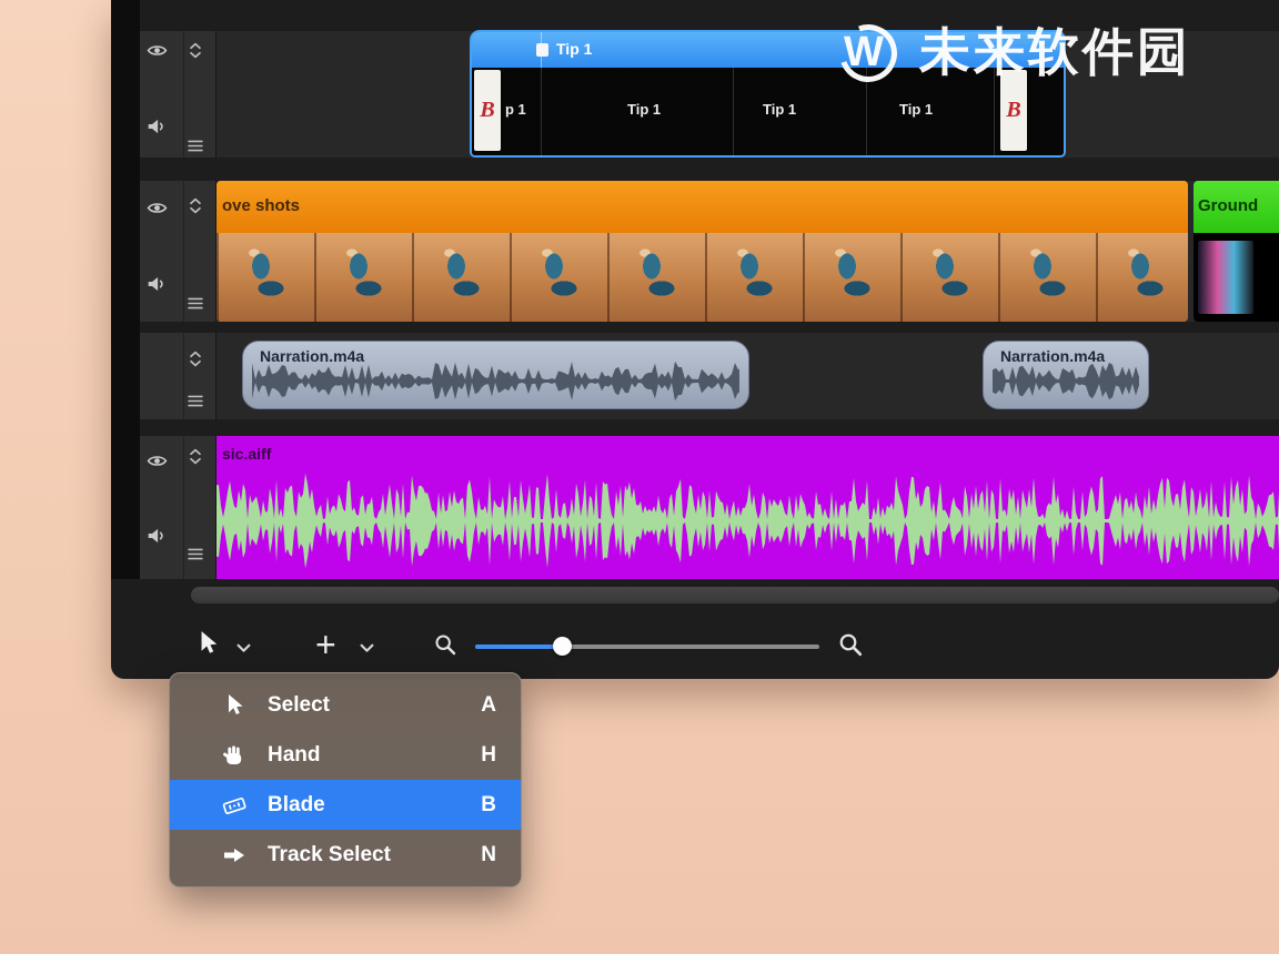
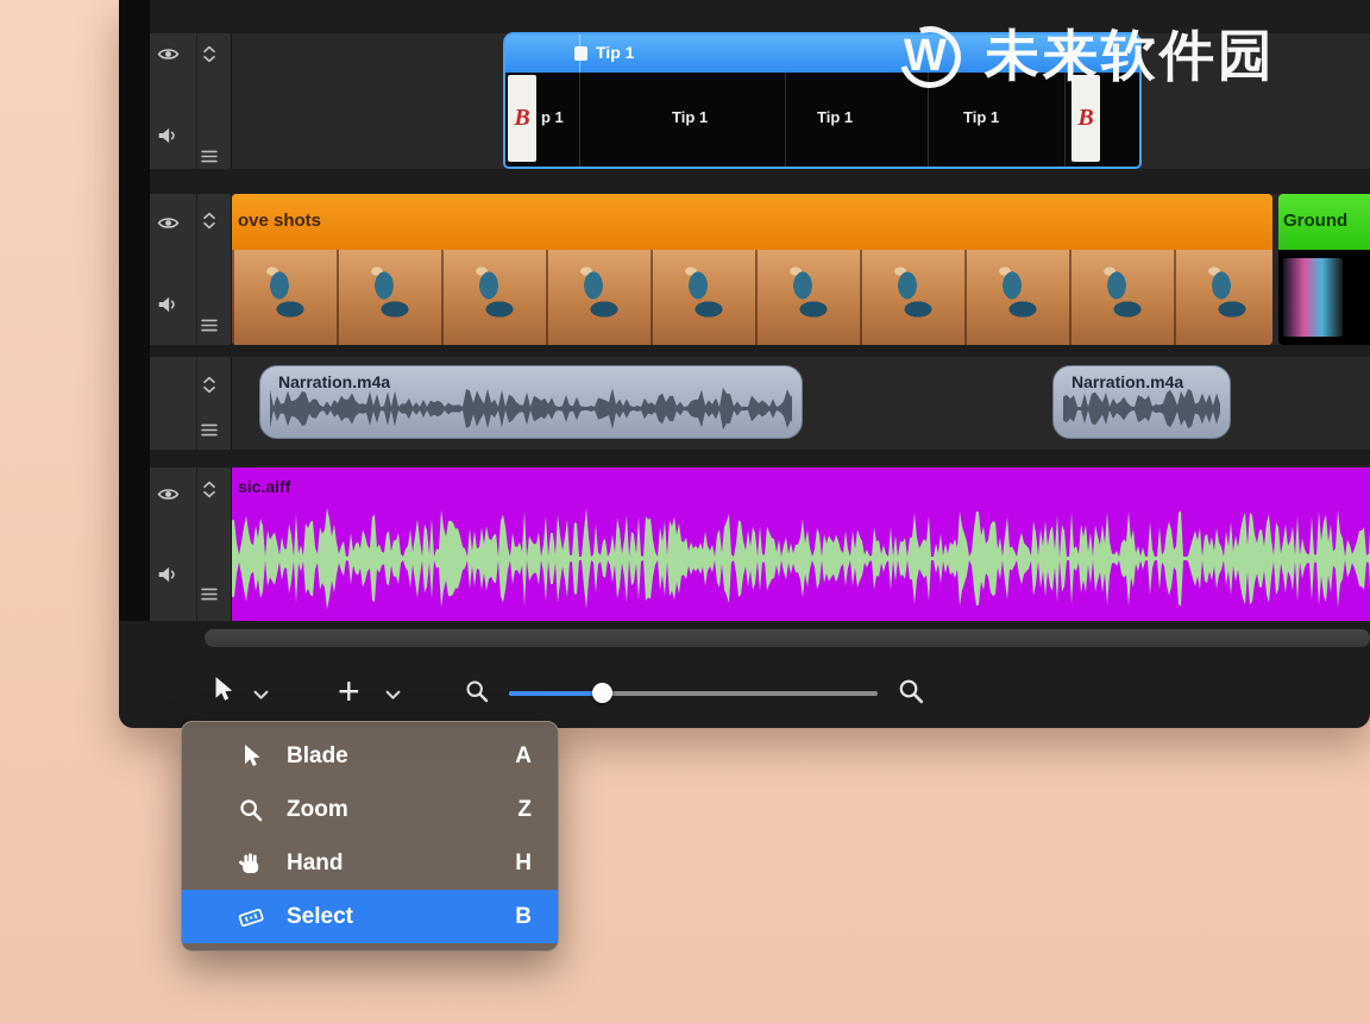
  Tip 1
  B
  p 1
  Tip 1
  Tip 1
  Tip 1
  B
  ove shots
  Ground
  Narration.m4a
  Narration.m4a
  sic.aiff
  +
- Select
+ Blade
  A
+ Zoom
+ Z
  Hand
  H
- Blade
+ Select
  B
- Track Select
- N
  W
  未来软件园
